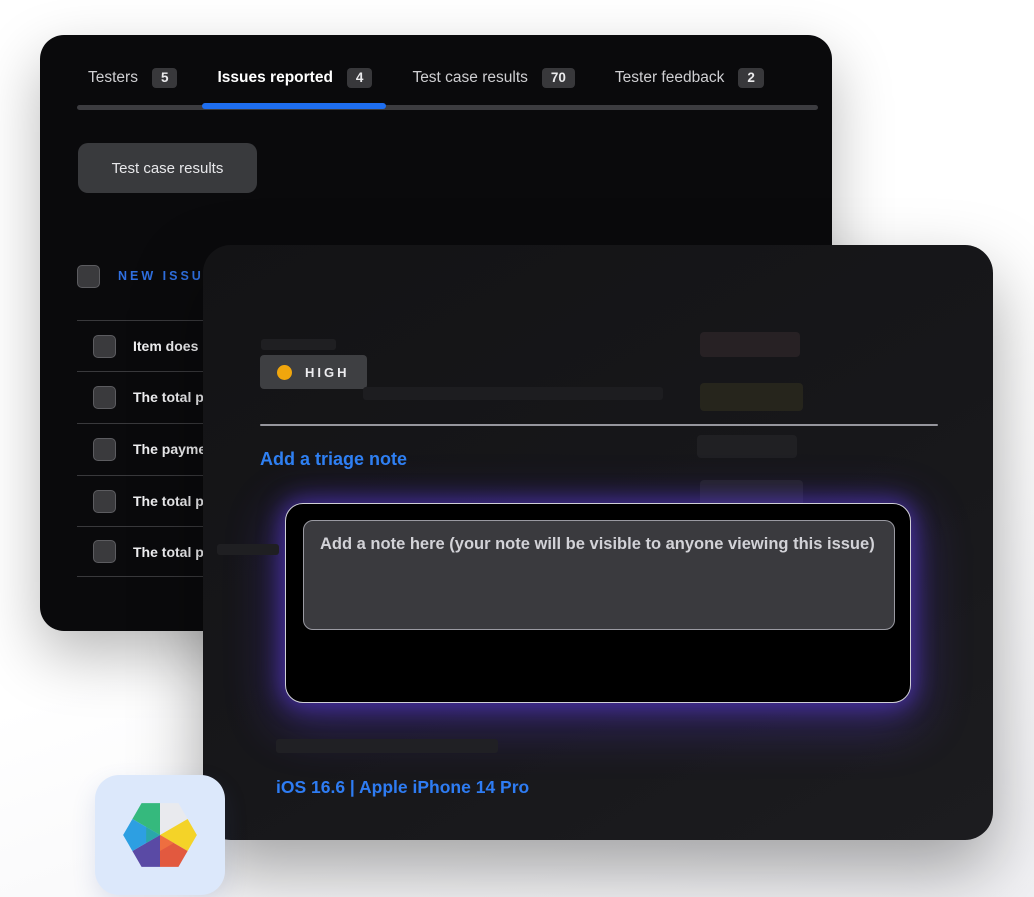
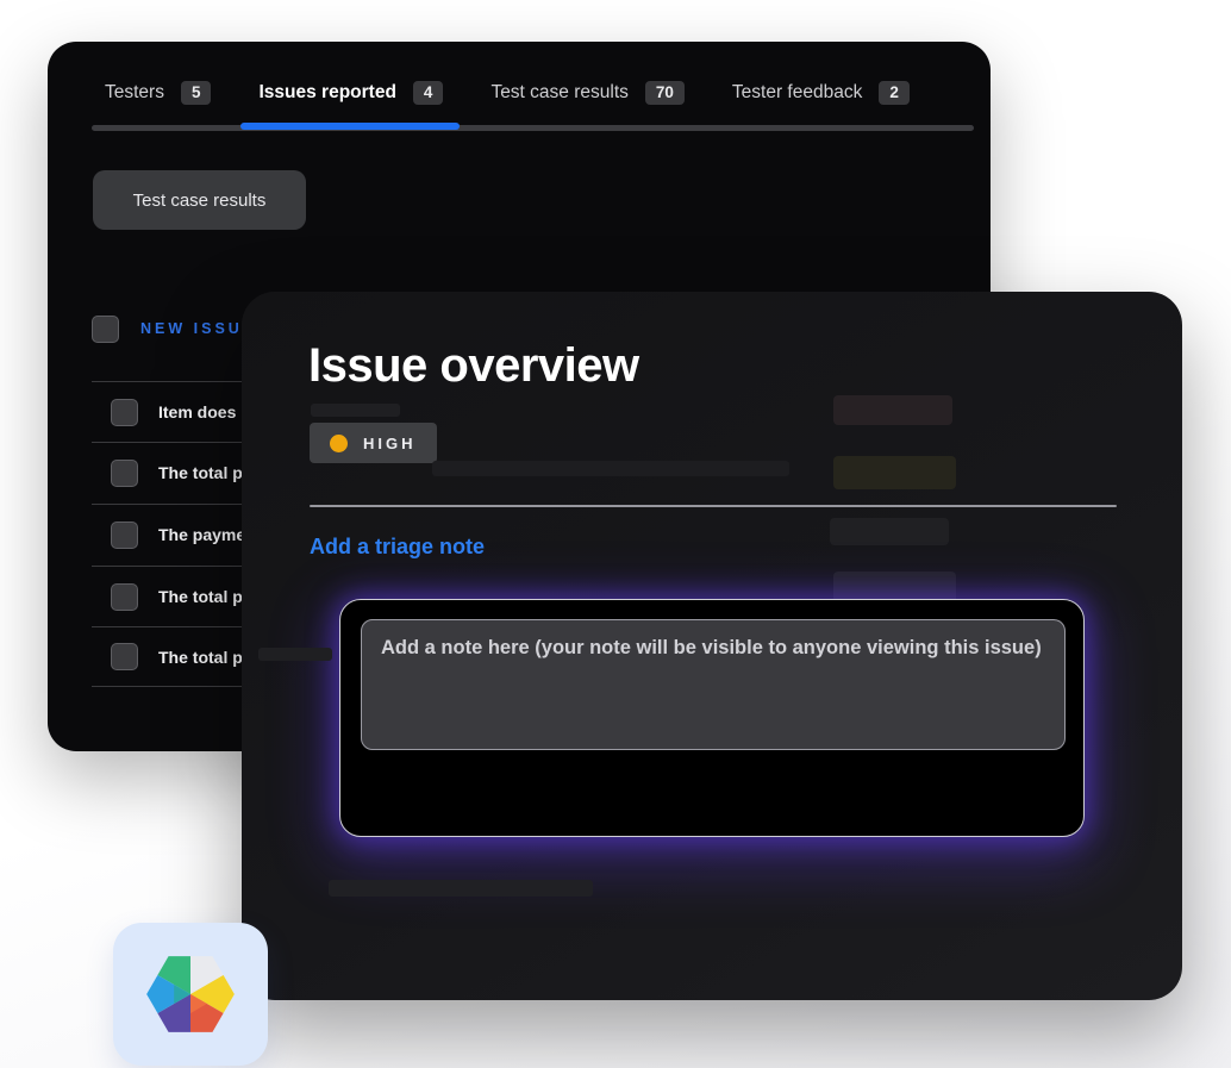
  Testers
  5
  Issues reported
  4
  Test case results
  70
  Tester feedback
  2
  Test case results
  NEW ISSU
  Item does
  The total p
  The paym
  The total p
  The total p
+ Issue overview
  HIGH
  Add a triage note
  Add a note here (your note will be visible to anyone viewing this issue)
- iOS 16.6 | Apple iPhone 14 Pro
